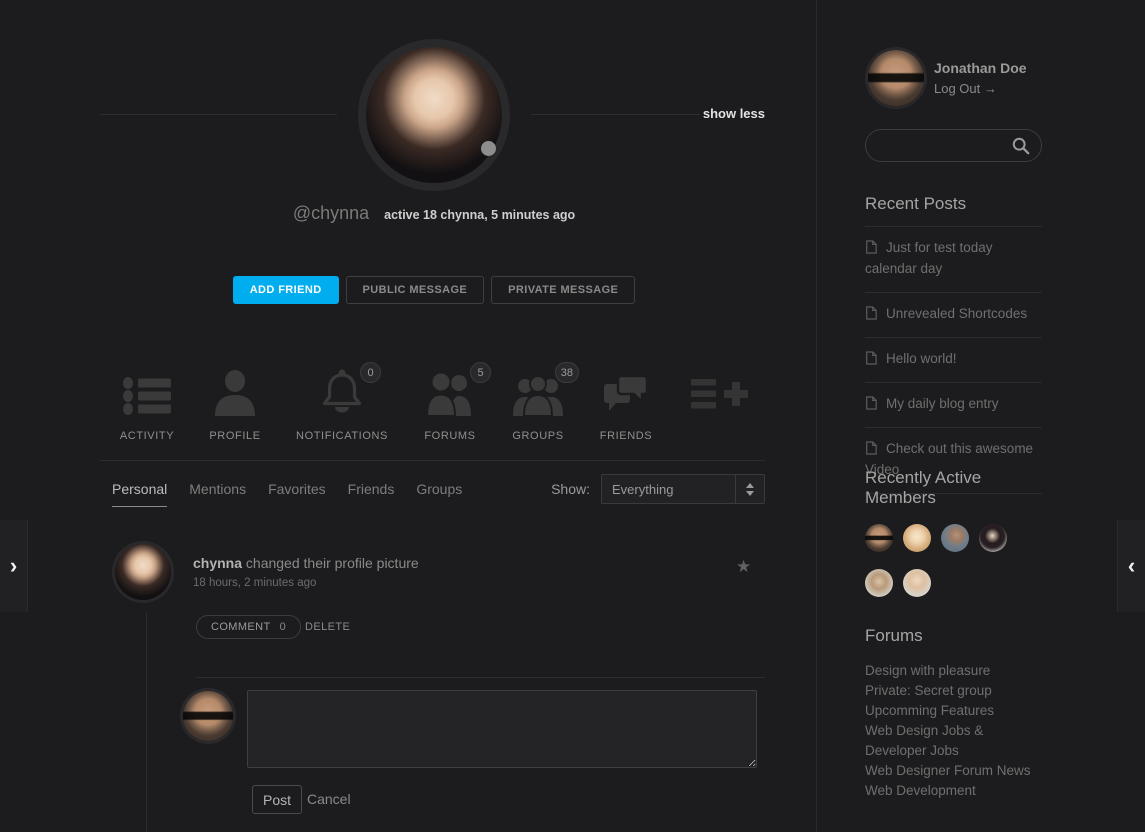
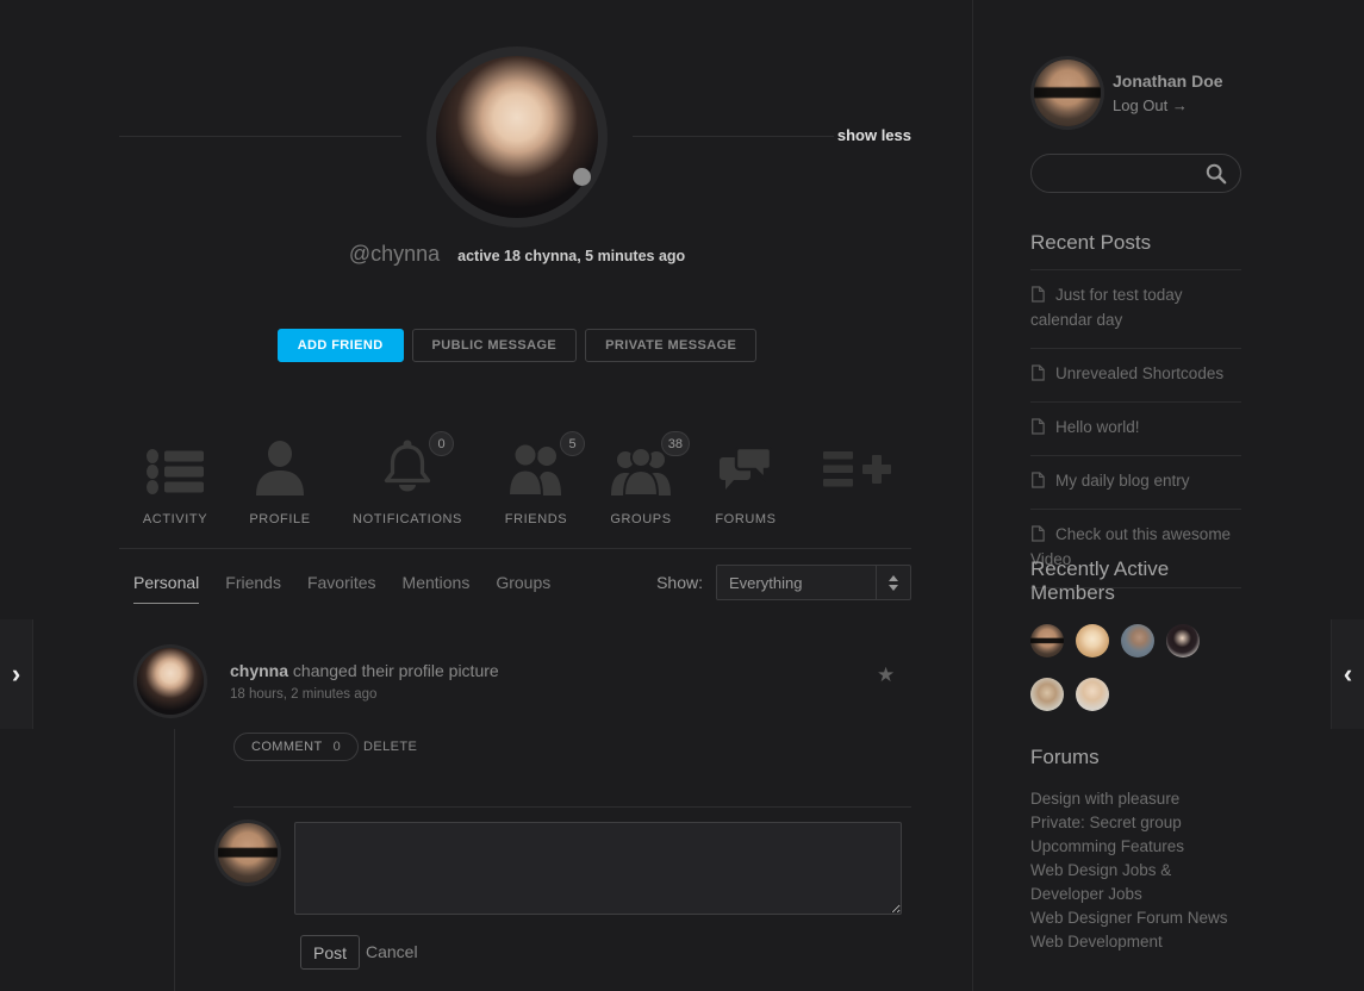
  ›
  ‹
  show less
  @chynna
  active 18 chynna, 5 minutes ago
  ADD FRIEND
  PUBLIC MESSAGE
  PRIVATE MESSAGE
  ACTIVITY
  PROFILE
  0
  NOTIFICATIONS
  5
- FORUMS
+ FRIENDS
  38
  GROUPS
- FRIENDS
+ FORUMS
  Personal
- Mentions
+ Friends
  Favorites
- Friends
+ Mentions
  Groups
  Show:
  Everything
  chynna changed their profile picture
  18 hours, 2 minutes ago
  ★
  COMMENT
  0
  DELETE
  Post
  Cancel
  Jonathan Doe
  Log Out →
  Recent Posts
  Just for test today calendar day
  Unrevealed Shortcodes
  Hello world!
  My daily blog entry
  Check out this awesome Video
  Recently Active Members
  Forums
  Design with pleasure
  Private: Secret group
  Upcomming Features
  Web Design Jobs & Developer Jobs
  Web Designer Forum News
  Web Development
